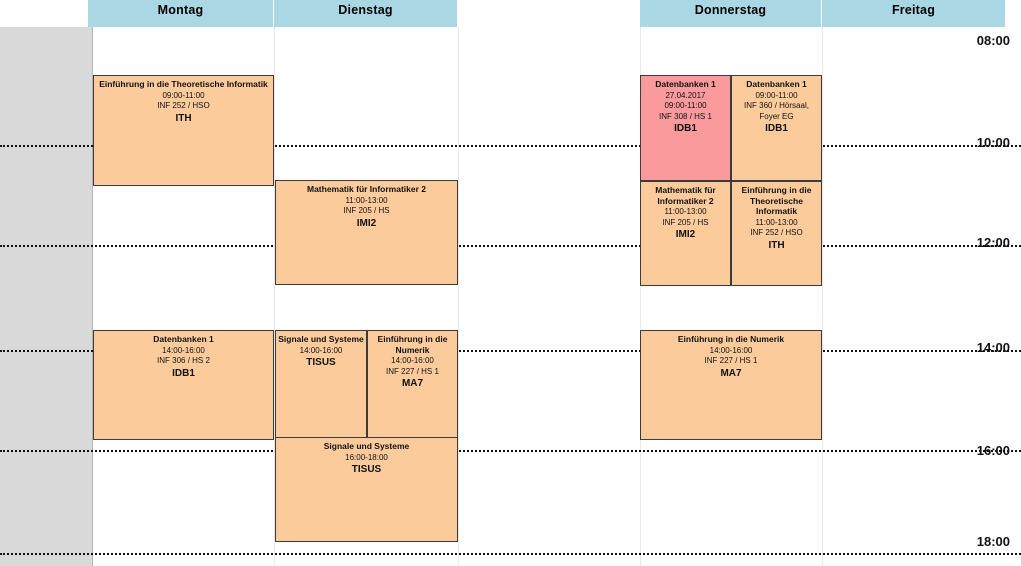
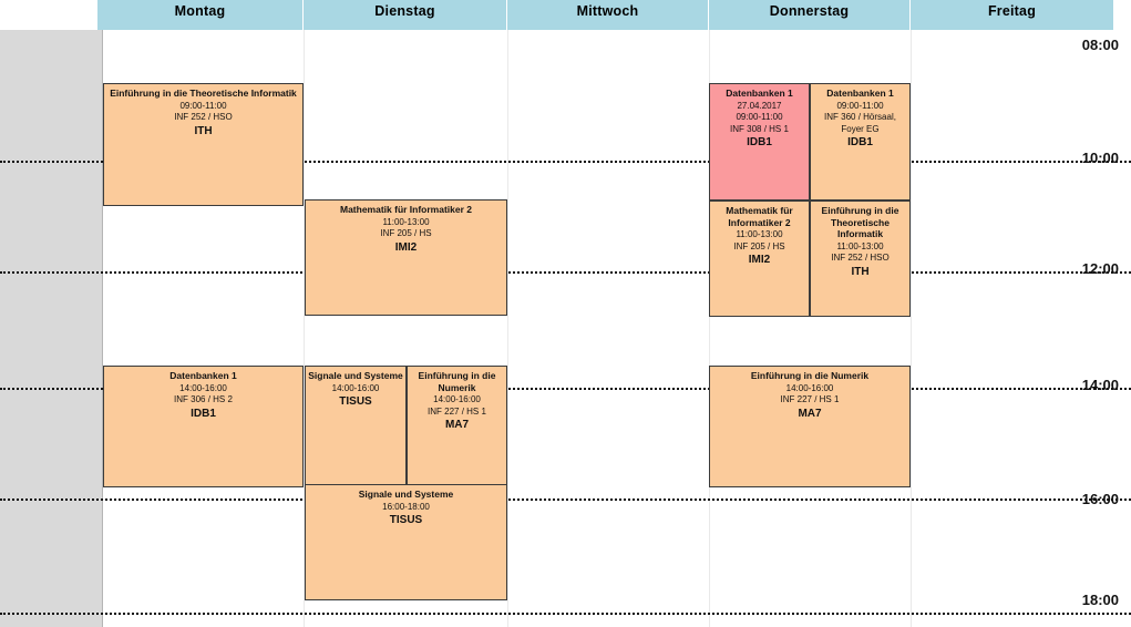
  Montag
  Dienstag
+ Mittwoch
  Donnerstag
  Freitag
  08:00
  10:00
  12:00
  14:00
  16:00
  18:00
  Einführung in die Theoretische Informatik
  09:00-11:00
  INF 252 / HSO
  ITH
  Datenbanken 1
  14:00-16:00
  INF 306 / HS 2
  IDB1
  Mathematik für Informatiker 2
  11:00-13:00
  INF 205 / HS
  IMI2
  Signale und Systeme
  14:00-16:00
  TISUS
  Einführung in die Numerik
  14:00-16:00
  INF 227 / HS 1
  MA7
  Signale und Systeme
  16:00-18:00
  TISUS
  Datenbanken 1
  27.04.2017
  09:00-11:00
  INF 308 / HS 1
  IDB1
  Datenbanken 1
  09:00-11:00
  INF 360 / Hörsaal, Foyer EG
  IDB1
  Mathematik für Informatiker 2
  11:00-13:00
  INF 205 / HS
  IMI2
  Einführung in die Theoretische Informatik
  11:00-13:00
  INF 252 / HSO
  ITH
  Einführung in die Numerik
  14:00-16:00
  INF 227 / HS 1
  MA7
